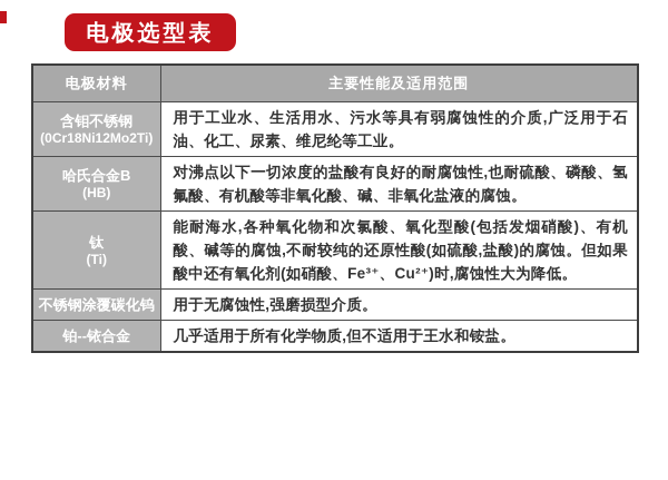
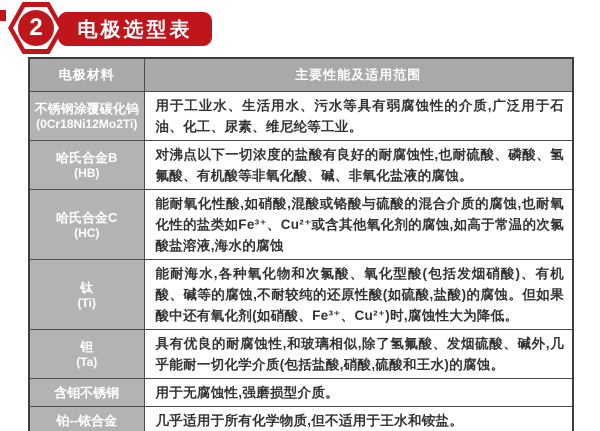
+ 2
  电极选型表
  电极材料	主要性能及适用范围
- 含钼不锈钢 (0Cr18Ni12Mo2Ti)	用于工业水、生活用水、污水等具有弱腐蚀性的介质,广泛用于石油、化工、尿素、维尼纶等工业。
+ 不锈钢涂覆碳化钨 (0Cr18Ni12Mo2Ti)	用于工业水、生活用水、污水等具有弱腐蚀性的介质,广泛用于石油、化工、尿素、维尼纶等工业。
  哈氏合金B (HB)	对沸点以下一切浓度的盐酸有良好的耐腐蚀性,也耐硫酸、磷酸、氢氟酸、有机酸等非氧化酸、碱、非氧化盐液的腐蚀。
+ 哈氏合金C (HC)	能耐氧化性酸,如硝酸,混酸或铬酸与硫酸的混合介质的腐蚀,也耐氧化性的盐类如Fe³⁺、Cu²⁺或含其他氧化剂的腐蚀,如高于常温的次氯酸盐溶液,海水的腐蚀
  钛 (Ti)	能耐海水,各种氧化物和次氯酸、氧化型酸(包括发烟硝酸)、有机酸、碱等的腐蚀,不耐较纯的还原性酸(如硫酸,盐酸)的腐蚀。但如果酸中还有氧化剂(如硝酸、Fe³⁺、Cu²⁺)时,腐蚀性大为降低。
+ 钽 (Ta)	具有优良的耐腐蚀性,和玻璃相似,除了氢氟酸、发烟硫酸、碱外,几乎能耐一切化学介质(包括盐酸,硝酸,硫酸和王水)的腐蚀。
- 不锈钢涂覆碳化钨	用于无腐蚀性,强磨损型介质。
+ 含钼不锈钢	用于无腐蚀性,强磨损型介质。
  铂--铱合金	几乎适用于所有化学物质,但不适用于王水和铵盐。
